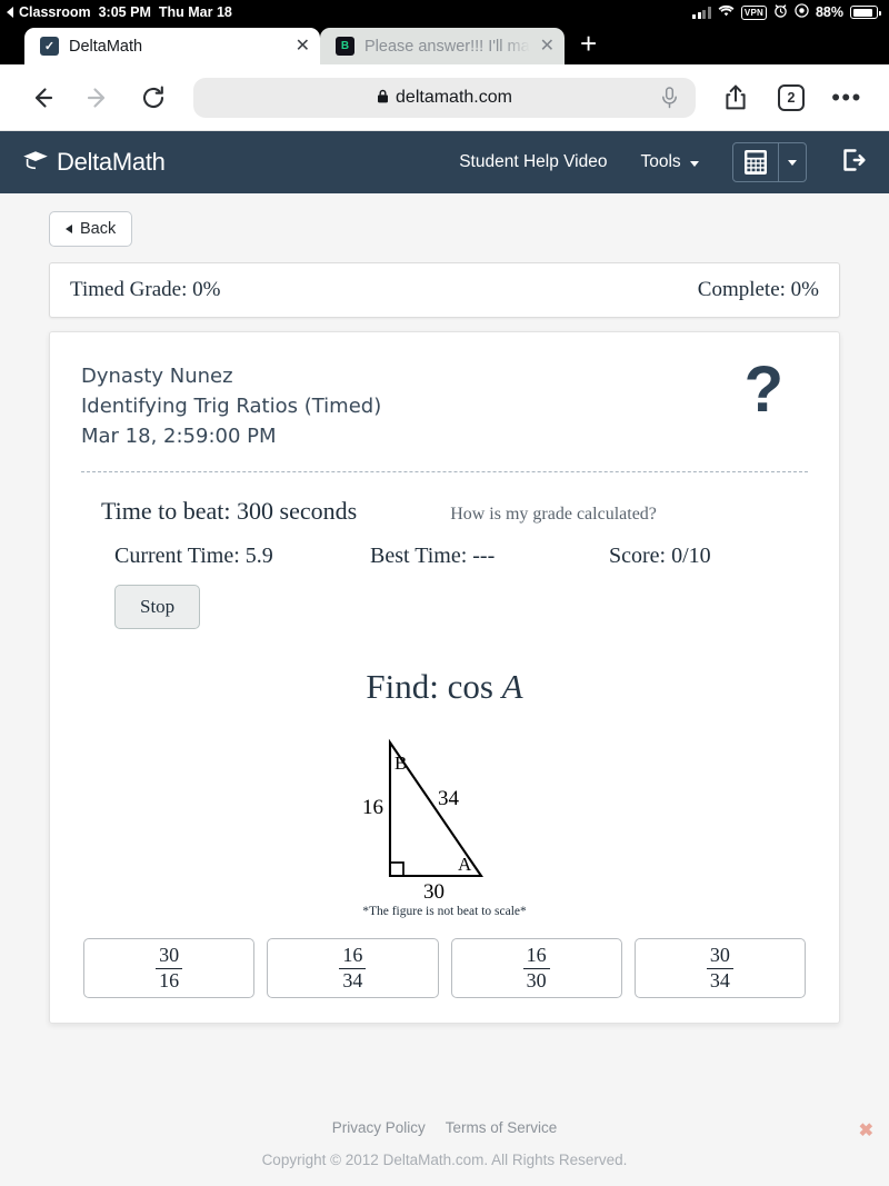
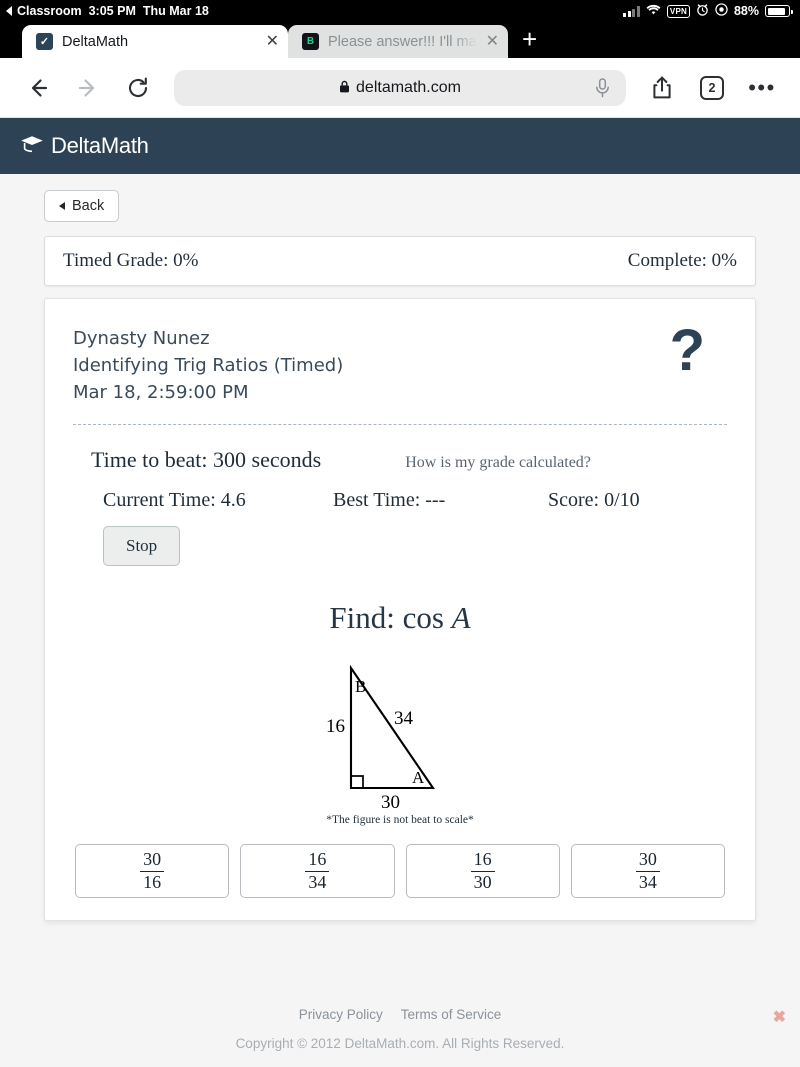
  Classroom
  3:05 PM
  Thu Mar 18
  VPN
  88%
  ✓
  DeltaMath
  ✕
  B
  Please answer!!! I'll ma
  ✕
  +
  deltamath.com
  2
  •••
  DeltaMath
- Student Help Video
- Tools
  Back
  Timed Grade: 0%
  Complete: 0%
  Dynasty Nunez
  Identifying Trig Ratios (Timed)
  Mar 18, 2:59:00 PM
  ?
  Time to beat: 300 seconds
  How is my grade calculated?
- Current Time: 5.9
+ Current Time: 4.6
  Best Time: ---
  Score: 0/10
  Stop
  Find: cos A
  B
  A
  16
  34
  30
  *The figure is not beat to scale*
  30
  16
  16
  34
  16
  30
  30
  34
  Privacy Policy
  Terms of Service
  Copyright © 2012 DeltaMath.com. All Rights Reserved.
  ✖
